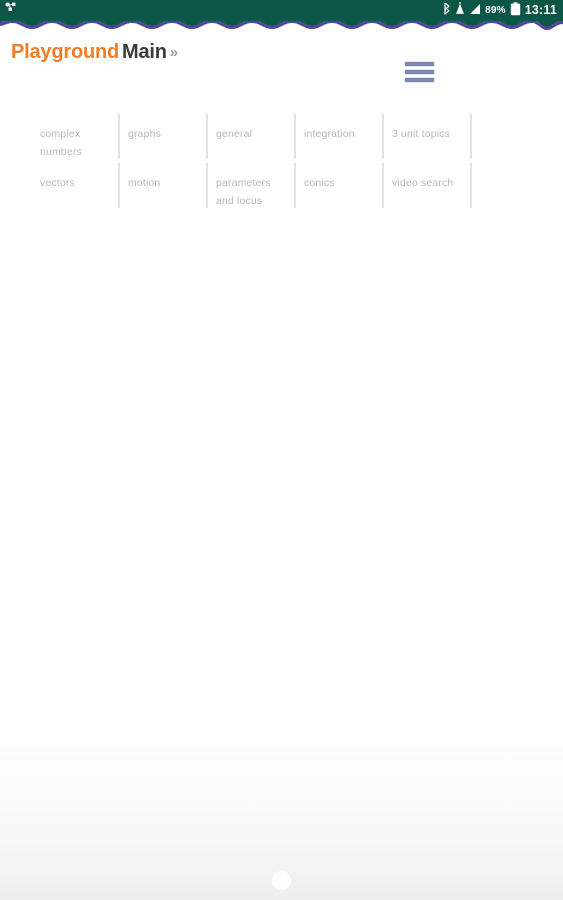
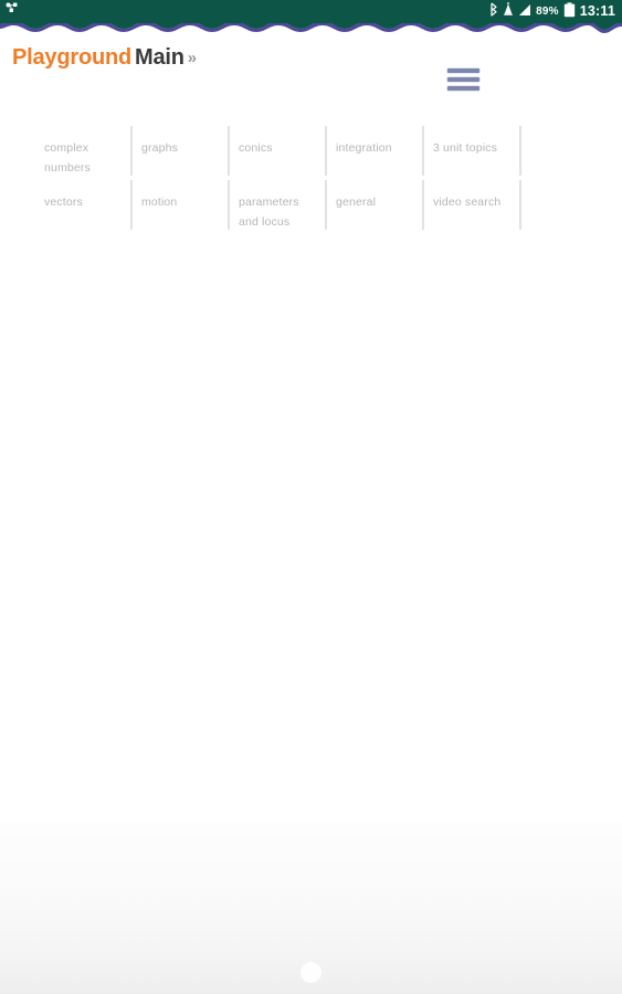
  89%
  13:11
  Playground Main »
  complex
  numbers
  graphs
- general
+ conics
  integration
  3 unit topics
  vectors
  motion
  parameters
  and locus
- conics
+ general
  video search
